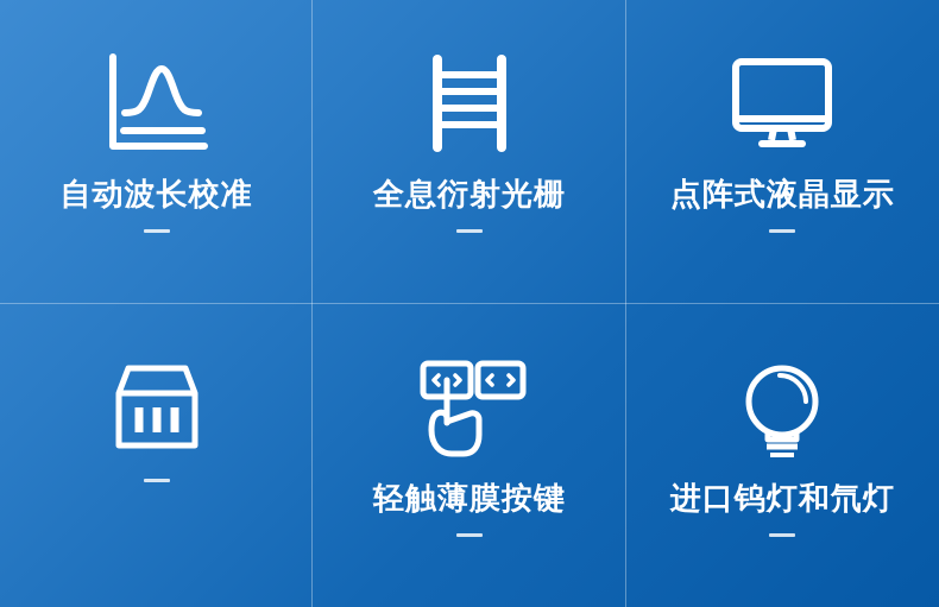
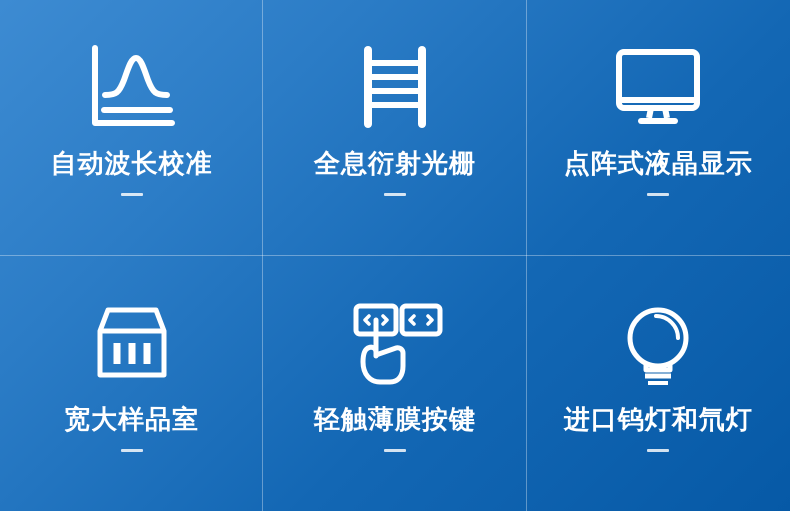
  自动波长校准
  全息衍射光栅
  点阵式液晶显示
+ 宽大样品室
  轻触薄膜按键
  进口钨灯和氘灯
